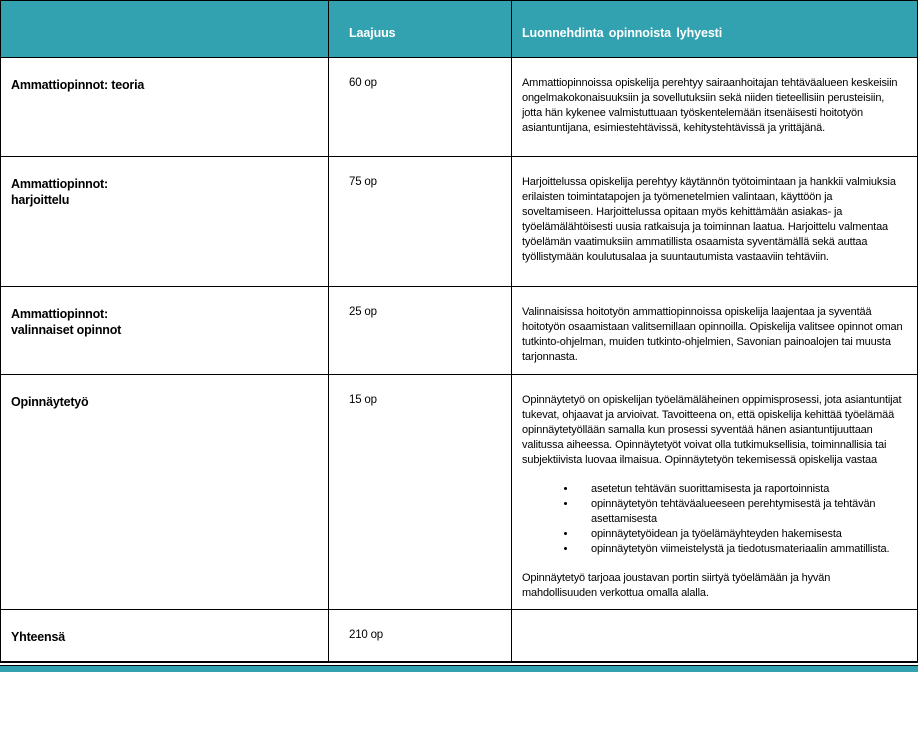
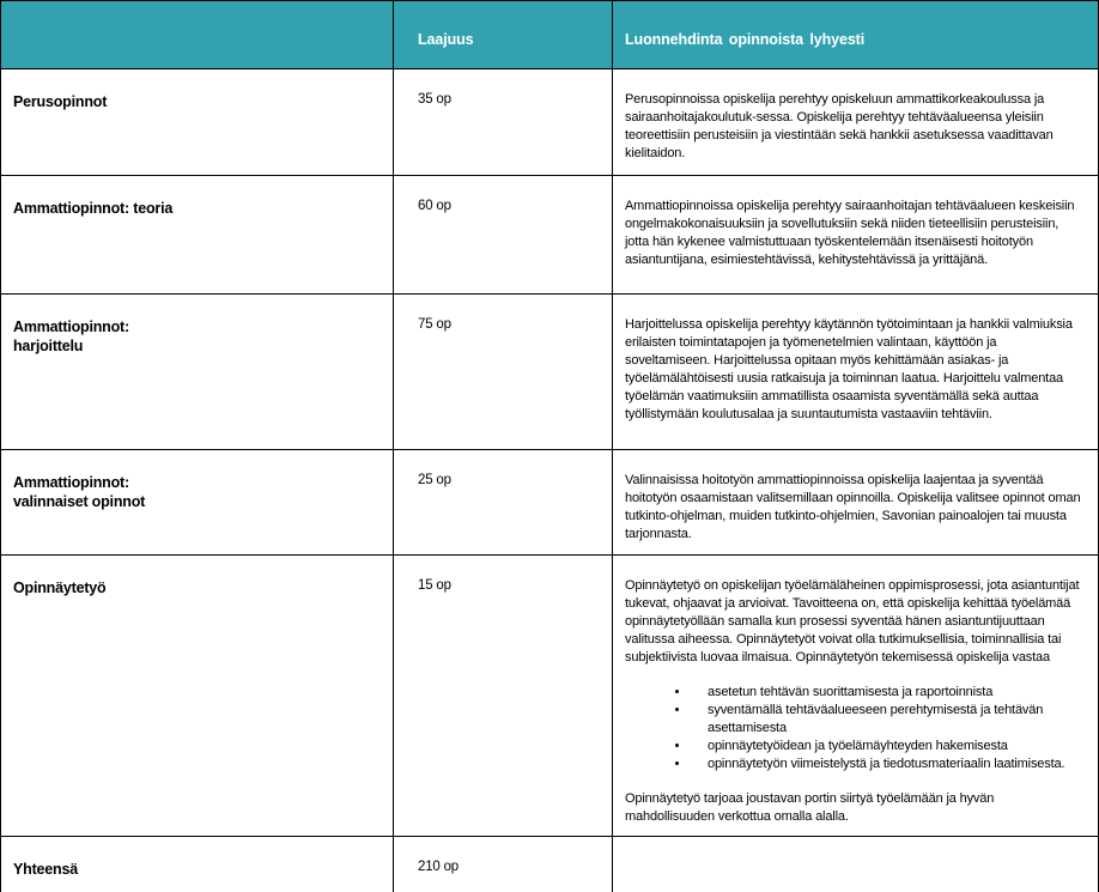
  Laajuus
  Luonnehdinta opinnoista lyhyesti
+ Perusopinnot
+ 35 op
+ Perusopinnoissa opiskelija perehtyy opiskeluun ammattikorkeakoulussa ja sairaanhoitajakoulutuk-sessa. Opiskelija perehtyy tehtäväalueensa yleisiin teoreettisiin perusteisiin ja viestintään sekä hankkii asetuksessa vaadittavan kielitaidon.
  Ammattiopinnot: teoria
  60 op
  Ammattiopinnoissa opiskelija perehtyy sairaanhoitajan tehtäväalueen keskeisiin ongelmakokonaisuuksiin ja sovellutuksiin sekä niiden tieteellisiin perusteisiin, jotta hän kykenee valmistuttuaan työskentelemään itsenäisesti hoitotyön asiantuntijana, esimiestehtävissä, kehitystehtävissä ja yrittäjänä.
  Ammattiopinnot:
  harjoittelu
  75 op
  Harjoittelussa opiskelija perehtyy käytännön työtoimintaan ja hankkii valmiuksia erilaisten toimintatapojen ja työmenetelmien valintaan, käyttöön ja soveltamiseen. Harjoittelussa opitaan myös kehittämään asiakas- ja työelämälähtöisesti uusia ratkaisuja ja toiminnan laatua. Harjoittelu valmentaa työelämän vaatimuksiin ammatillista osaamista syventämällä sekä auttaa työllistymään koulutusalaa ja suuntautumista vastaaviin tehtäviin.
  Ammattiopinnot:
  valinnaiset opinnot
  25 op
  Valinnaisissa hoitotyön ammattiopinnoissa opiskelija laajentaa ja syventää hoitotyön osaamistaan valitsemillaan opinnoilla. Opiskelija valitsee opinnot oman tutkinto-ohjelman, muiden tutkinto-ohjelmien, Savonian painoalojen tai muusta tarjonnasta.
  Opinnäytetyö
  15 op
  Opinnäytetyö on opiskelijan työelämäläheinen oppimisprosessi, jota asiantuntijat tukevat, ohjaavat ja arvioivat. Tavoitteena on, että opiskelija kehittää työelämää opinnäytetyöllään samalla kun prosessi syventää hänen asiantuntijuuttaan valitussa aiheessa. Opinnäytetyöt voivat olla tutkimuksellisia, toiminnallisia tai subjektiivista luovaa ilmaisua. Opinnäytetyön tekemisessä opiskelija vastaa
  asetetun tehtävän suorittamisesta ja raportoinnista
- opinnäytetyön tehtäväalueeseen perehtymisestä ja tehtävän asettamisesta
+ syventämällä tehtäväalueeseen perehtymisestä ja tehtävän asettamisesta
  opinnäytetyöidean ja työelämäyhteyden hakemisesta
- opinnäytetyön viimeistelystä ja tiedotusmateriaalin ammatillista.
+ opinnäytetyön viimeistelystä ja tiedotusmateriaalin laatimisesta.
  Opinnäytetyö tarjoaa joustavan portin siirtyä työelämään ja hyvän mahdollisuuden verkottua omalla alalla.
  Yhteensä
  210 op
